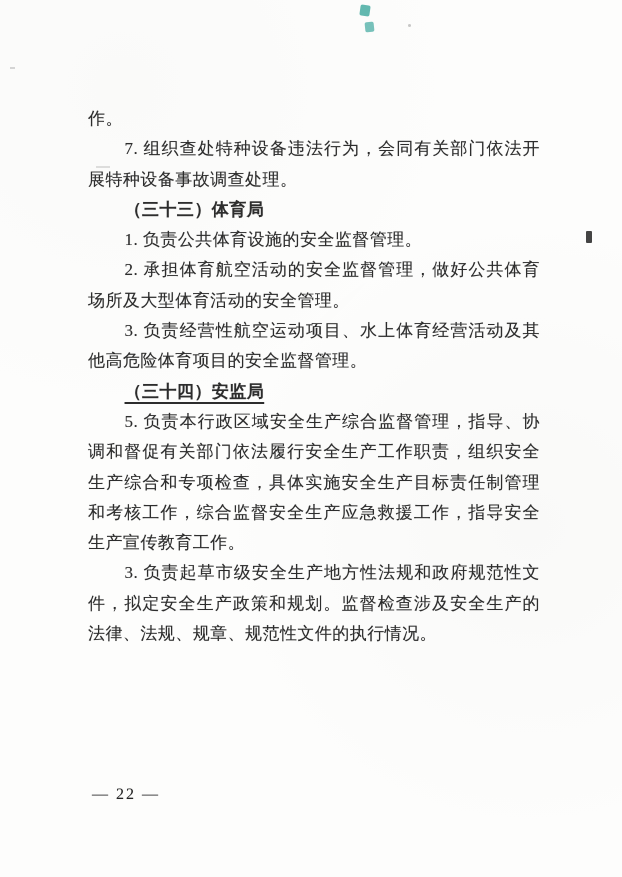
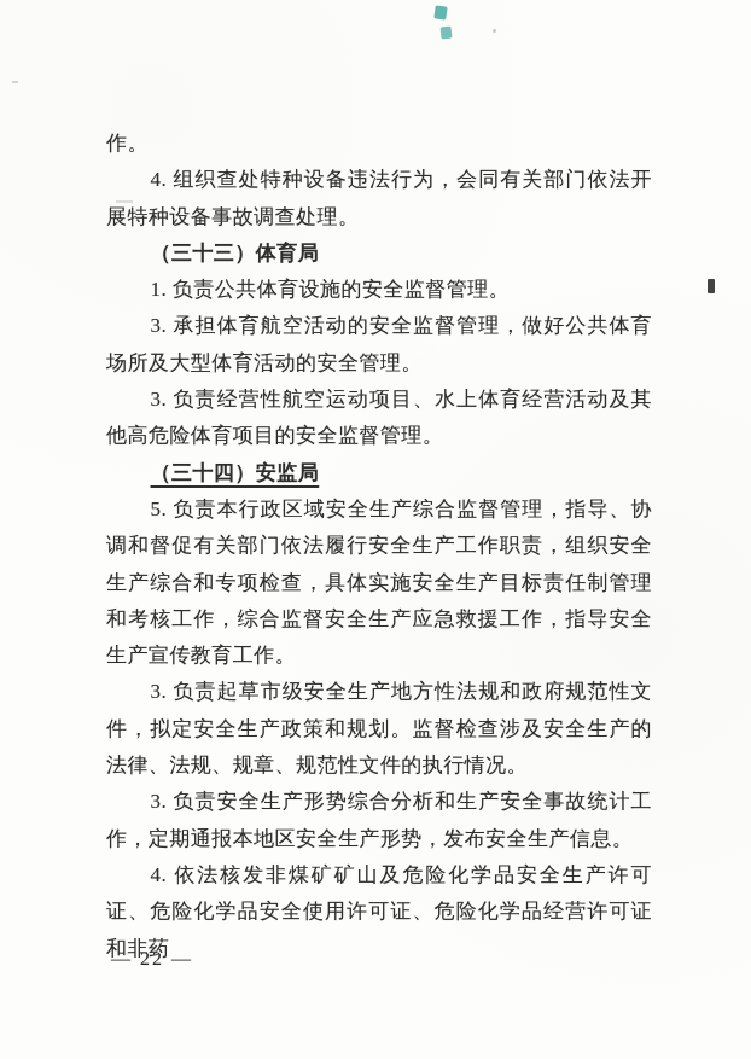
  作。
- 7. 组织查处特种设备违法行为，会同有关部门依法开展特种设备事故调查处理。
+ 4. 组织查处特种设备违法行为，会同有关部门依法开展特种设备事故调查处理。
  （三十三）体育局
  1. 负责公共体育设施的安全监督管理。
- 2. 承担体育航空活动的安全监督管理，做好公共体育场所及大型体育活动的安全管理。
+ 3. 承担体育航空活动的安全监督管理，做好公共体育场所及大型体育活动的安全管理。
  3. 负责经营性航空运动项目、水上体育经营活动及其他高危险体育项目的安全监督管理。
  （三十四）安监局
  5. 负责本行政区域安全生产综合监督管理，指导、协调和督促有关部门依法履行安全生产工作职责，组织安全生产综合和专项检查，具体实施安全生产目标责任制管理和考核工作，综合监督安全生产应急救援工作，指导安全生产宣传教育工作。
  3. 负责起草市级安全生产地方性法规和政府规范性文件，拟定安全生产政策和规划。监督检查涉及安全生产的法律、法规、规章、规范性文件的执行情况。
+ 3. 负责安全生产形势综合分析和生产安全事故统计工作，定期通报本地区安全生产形势，发布安全生产信息。
+ 4. 依法核发非煤矿矿山及危险化学品安全生产许可证、危险化学品安全使用许可证、危险化学品经营许可证和非药
  — 22 —
